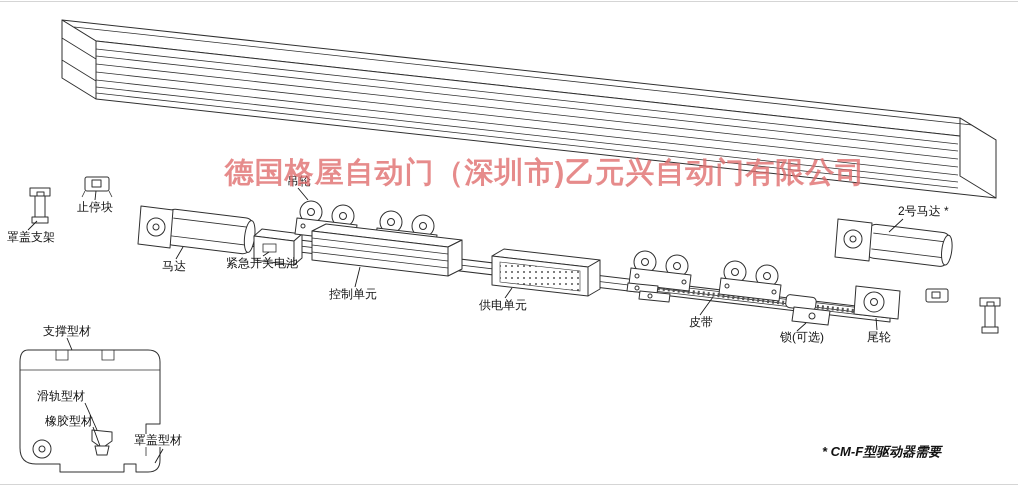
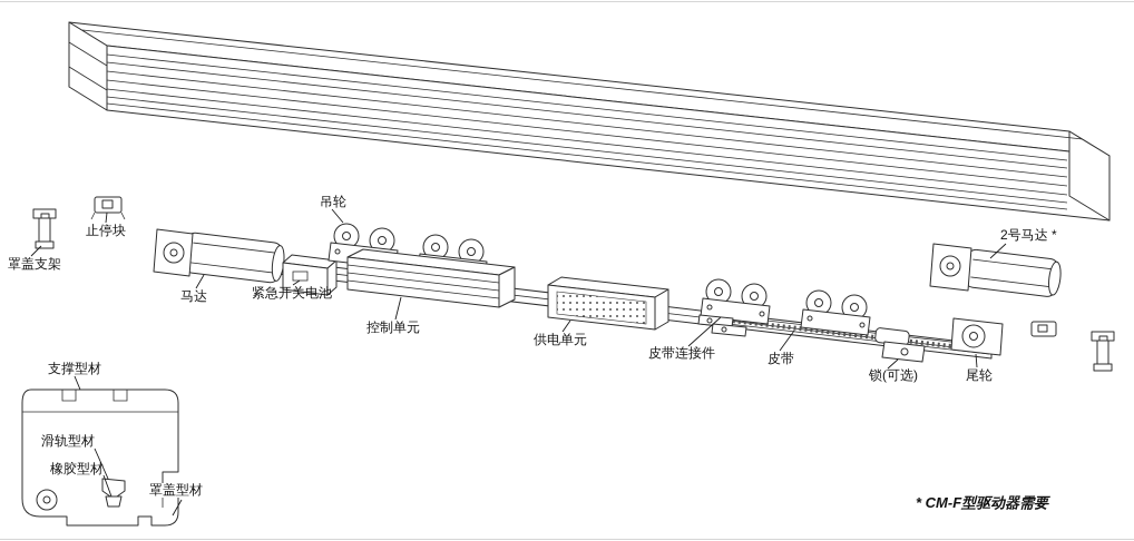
  罩盖支架
  止停块
  马达
  紧急开关电池
  吊轮
  控制单元
  供电单元
+ 皮带连接件
  皮带
  锁(可选)
  尾轮
  2号马达 *
  支撑型材
  滑轨型材
  橡胶型材
  罩盖型材
- 德国格屋自动门（深圳市)乙元兴自动门有限公司
  * CM-F型驱动器需要
